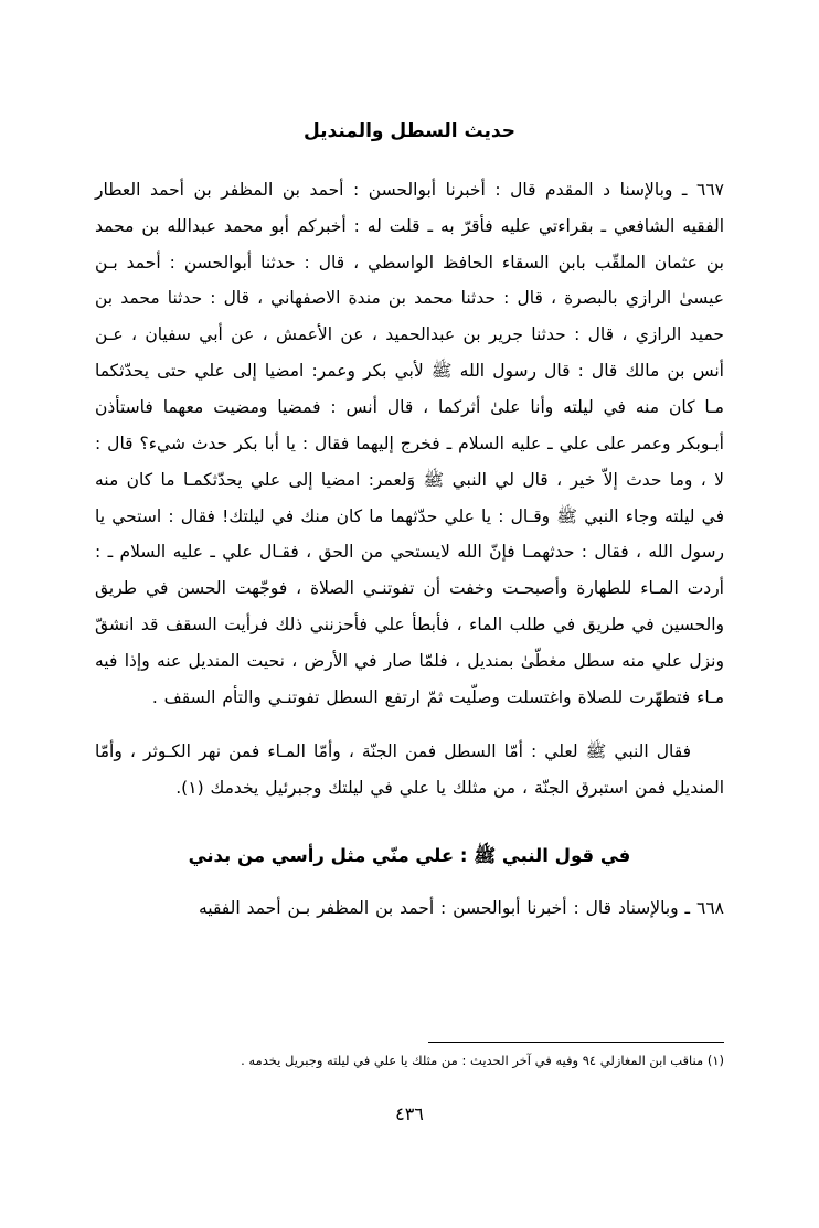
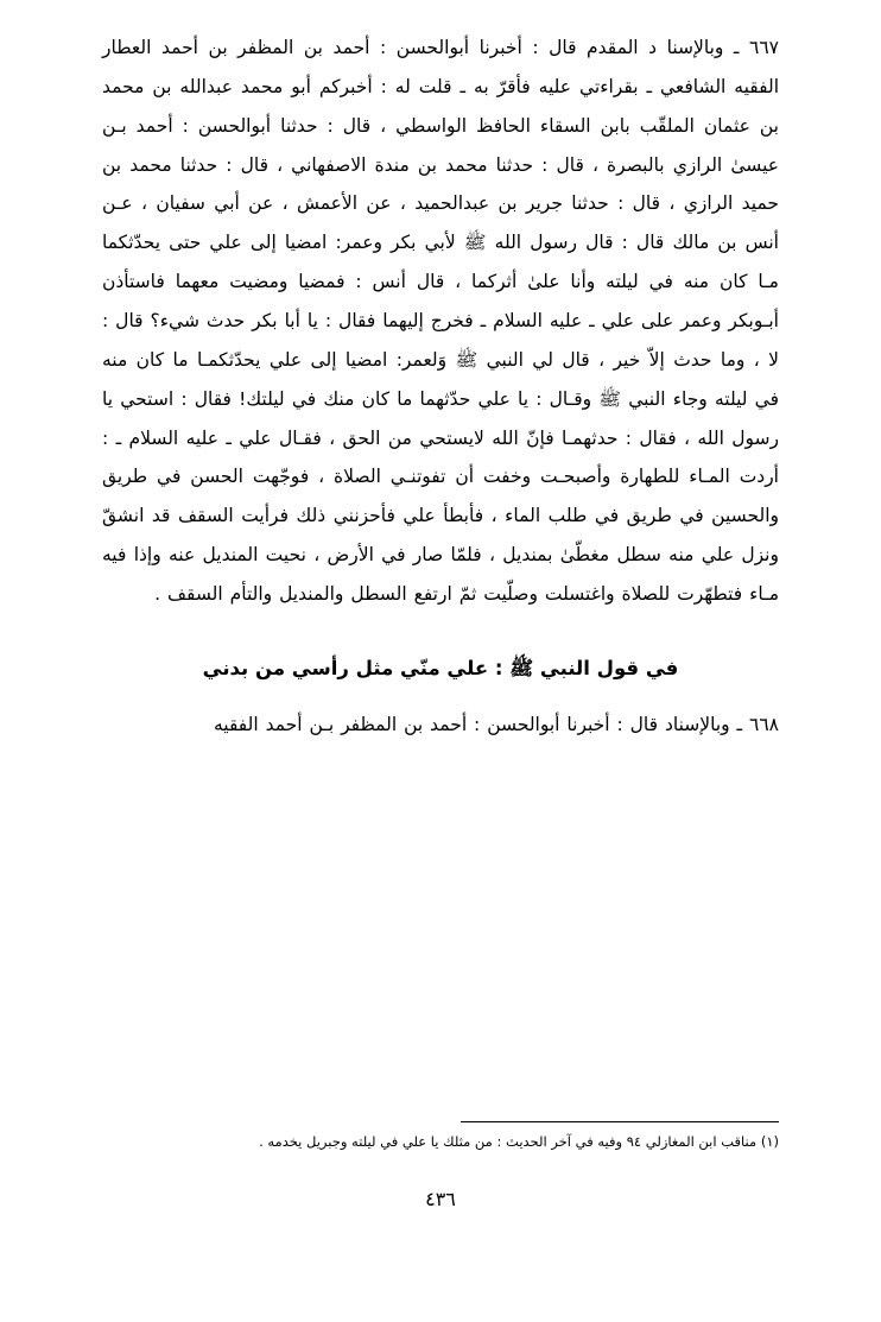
- حديث السطل والمنديل
- ٦٦٧ ـ وبالإسنا د المقدم قال : أخبرنا أبوالحسن : أحمد بن المظفر بن أحمد العطار الفقيه الشافعي ـ بقراءتي عليه فأقرّ به ـ قلت له : أخبركم أبو محمد عبدالله بن محمد بن عثمان الملقّب بابن السقاء الحافظ الواسطي ، قال : حدثنا أبوالحسن : أحمد بـن عيسىٰ الرازي بالبصرة ، قال : حدثنا محمد بن مندة الاصفهاني ، قال : حدثنا محمد بن حميد الرازي ، قال : حدثنا جرير بن عبدالحميد ، عن الأعمش ، عن أبي سفيان ، عـن أنس بن مالك قال : قال رسول الله ﷺ لأبي بكر وعمر: امضيا إلى علي حتى يحدّثكما مـا كان منه في ليلته وأنا علىٰ أثركما ، قال أنس : فمضيا ومضيت معهما فاستأذن أبـوبكر وعمر على علي ـ عليه السلام ـ فخرج إليهما فقال : يا أبا بكر حدث شيء؟ قال : لا ، وما حدث إلاّ خير ، قال لي النبي ﷺ وَلعمر: امضيا إلى علي يحدّثكمـا ما كان منه في ليلته وجاء النبي ﷺ وقـال : يا علي حدّثهما ما كان منك في ليلتك! فقال : استحي يا رسول الله ، فقال : حدثهمـا فإنّ الله لايستحي من الحق ، فقـال علي ـ عليه السلام ـ : أردت المـاء للطهارة وأصبحـت وخفت أن تفوتنـي الصلاة ، فوجّهت الحسن في طريق والحسين في طريق في طلب الماء ، فأبطأ علي فأحزنني ذلك فرأيت السقف قد انشقّ ونزل علي منه سطل مغطّىٰ بمنديل ، فلمّا صار في الأرض ، نحيت المنديل عنه وإذا فيه مـاء فتطهّرت للصلاة واغتسلت وصلّيت ثمّ ارتفع السطل تفوتنـي والتأم السقف .
+ ٦٦٧ ـ وبالإسنا د المقدم قال : أخبرنا أبوالحسن : أحمد بن المظفر بن أحمد العطار الفقيه الشافعي ـ بقراءتي عليه فأقرّ به ـ قلت له : أخبركم أبو محمد عبدالله بن محمد بن عثمان الملقّب بابن السقاء الحافظ الواسطي ، قال : حدثنا أبوالحسن : أحمد بـن عيسىٰ الرازي بالبصرة ، قال : حدثنا محمد بن مندة الاصفهاني ، قال : حدثنا محمد بن حميد الرازي ، قال : حدثنا جرير بن عبدالحميد ، عن الأعمش ، عن أبي سفيان ، عـن أنس بن مالك قال : قال رسول الله ﷺ لأبي بكر وعمر: امضيا إلى علي حتى يحدّثكما مـا كان منه في ليلته وأنا علىٰ أثركما ، قال أنس : فمضيا ومضيت معهما فاستأذن أبـوبكر وعمر على علي ـ عليه السلام ـ فخرج إليهما فقال : يا أبا بكر حدث شيء؟ قال : لا ، وما حدث إلاّ خير ، قال لي النبي ﷺ وَلعمر: امضيا إلى علي يحدّثكمـا ما كان منه في ليلته وجاء النبي ﷺ وقـال : يا علي حدّثهما ما كان منك في ليلتك! فقال : استحي يا رسول الله ، فقال : حدثهمـا فإنّ الله لايستحي من الحق ، فقـال علي ـ عليه السلام ـ : أردت المـاء للطهارة وأصبحـت وخفت أن تفوتنـي الصلاة ، فوجّهت الحسن في طريق والحسين في طريق في طلب الماء ، فأبطأ علي فأحزنني ذلك فرأيت السقف قد انشقّ ونزل علي منه سطل مغطّىٰ بمنديل ، فلمّا صار في الأرض ، نحيت المنديل عنه وإذا فيه مـاء فتطهّرت للصلاة واغتسلت وصلّيت ثمّ ارتفع السطل والمنديل والتأم السقف .
- فقال النبي ﷺ لعلي : أمّا السطل فمن الجنّة ، وأمّا المـاء فمن نهر الكـوثر ، وأمّا المنديل فمن استبرق الجنّة ، من مثلك يا علي في ليلتك وجبرئيل يخدمك (١).
  في قول النبي ﷺ : علي منّي مثل رأسي من بدني
  ٦٦٨ ـ وبالإسناد قال : أخبرنا أبوالحسن : أحمد بن المظفر بـن أحمد الفقيه
  (١) مناقب ابن المغازلي ٩٤ وفيه في آخر الحديث : من مثلك يا علي في ليلته وجبريل يخدمه .
  ٤٣٦
